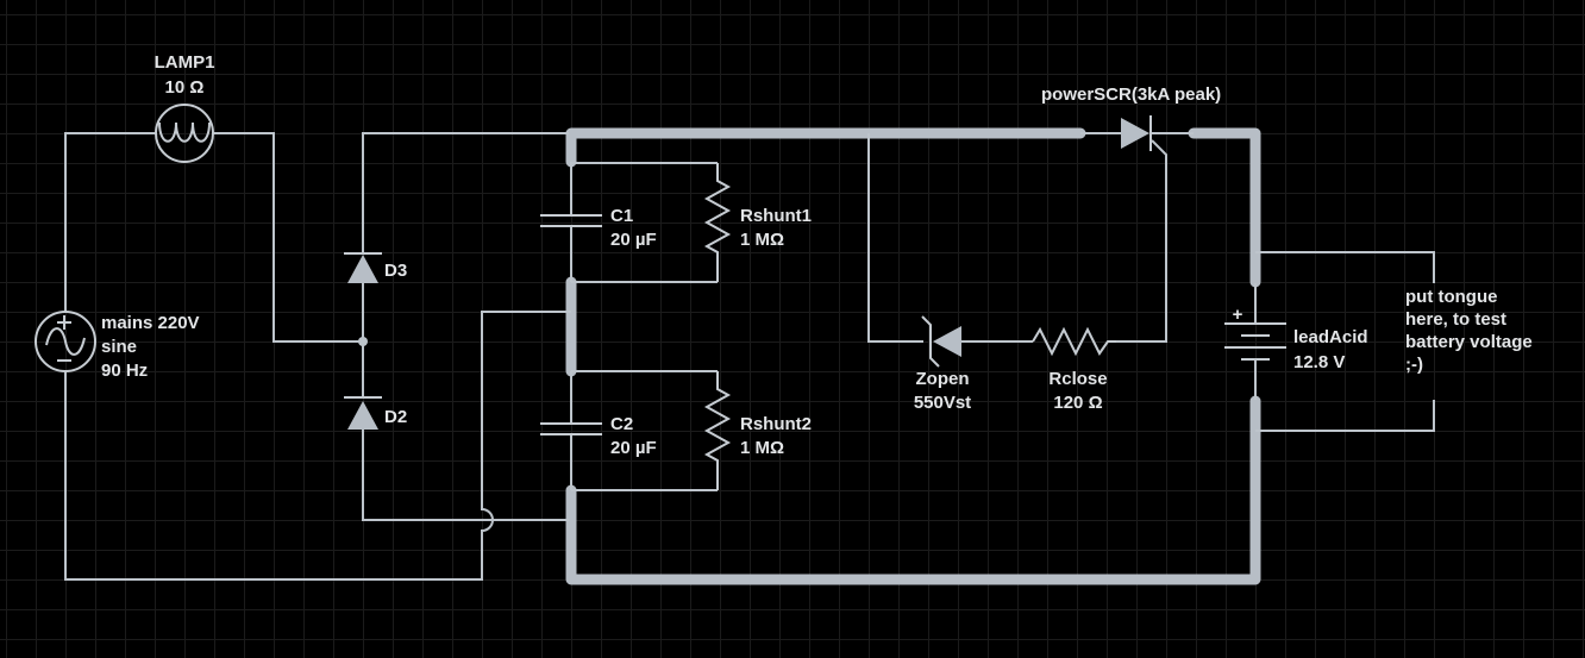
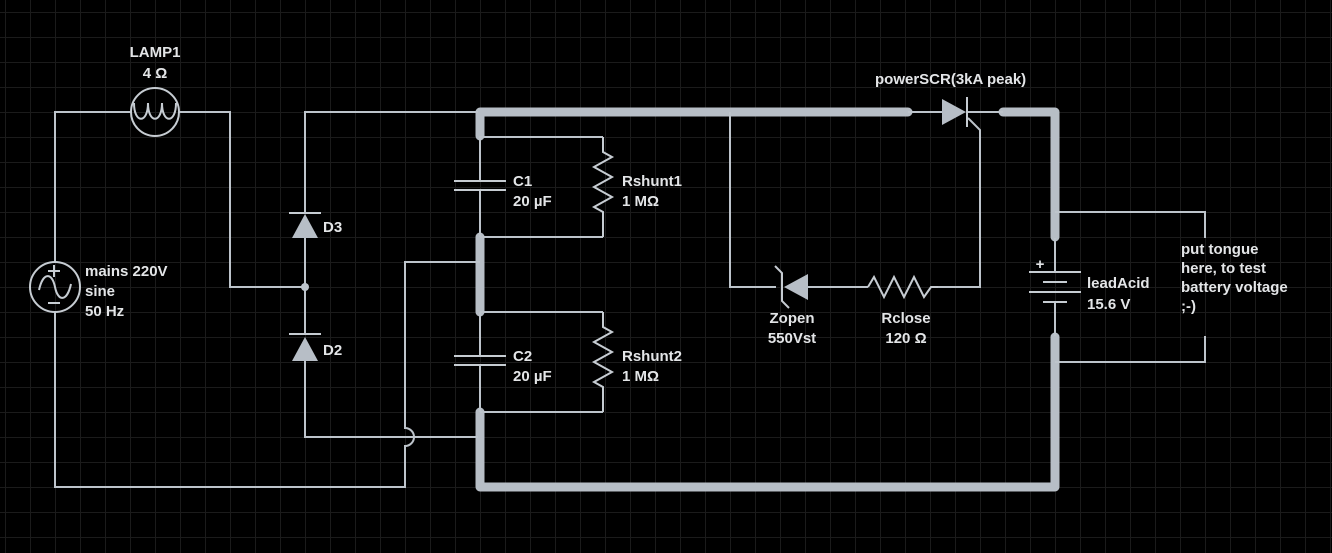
  LAMP1
- 10 Ω
+ 4 Ω
  mains 220V
  sine
- 90 Hz
+ 50 Hz
  D3
  D2
  C1
  20 µF
  Rshunt1
  1 MΩ
  C2
  20 µF
  Rshunt2
  1 MΩ
  powerSCR(3kA peak)
  Zopen
  550Vst
  Rclose
  120 Ω
  +
  leadAcid
- 12.8 V
+ 15.6 V
  put tongue
  here, to test
  battery voltage
  ;-)
